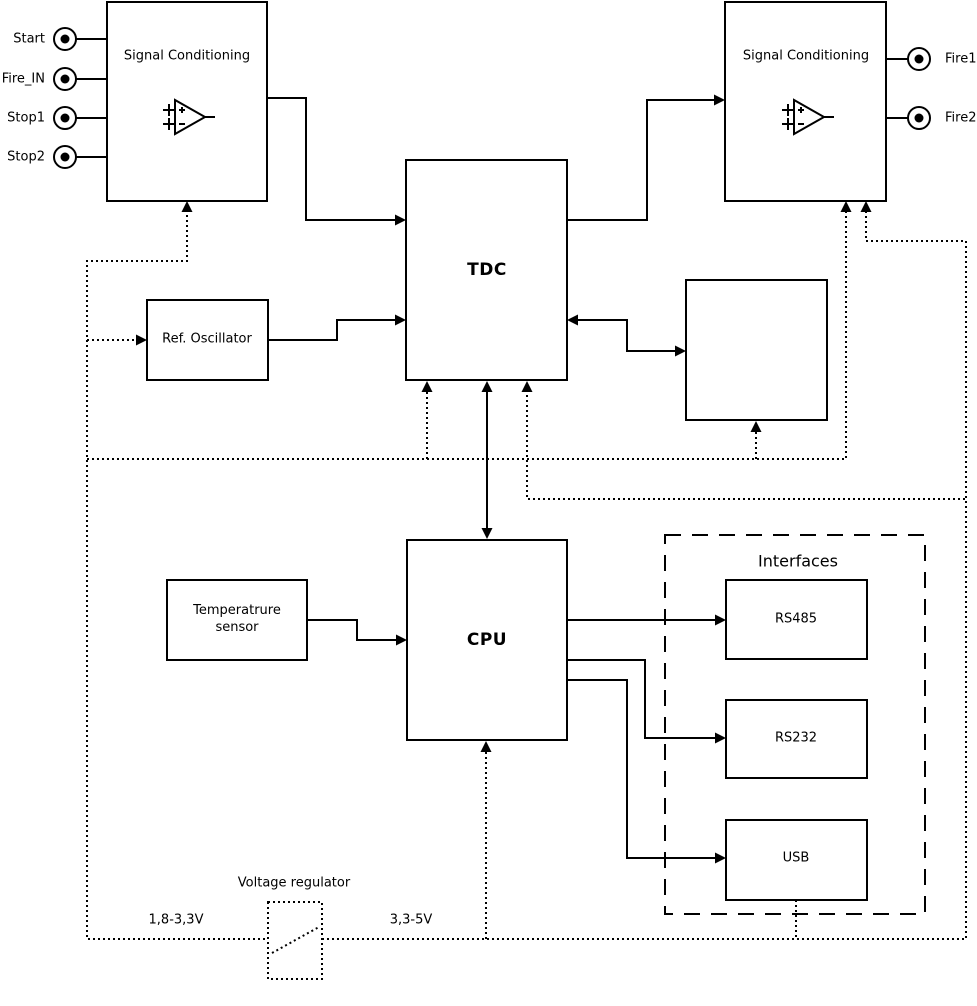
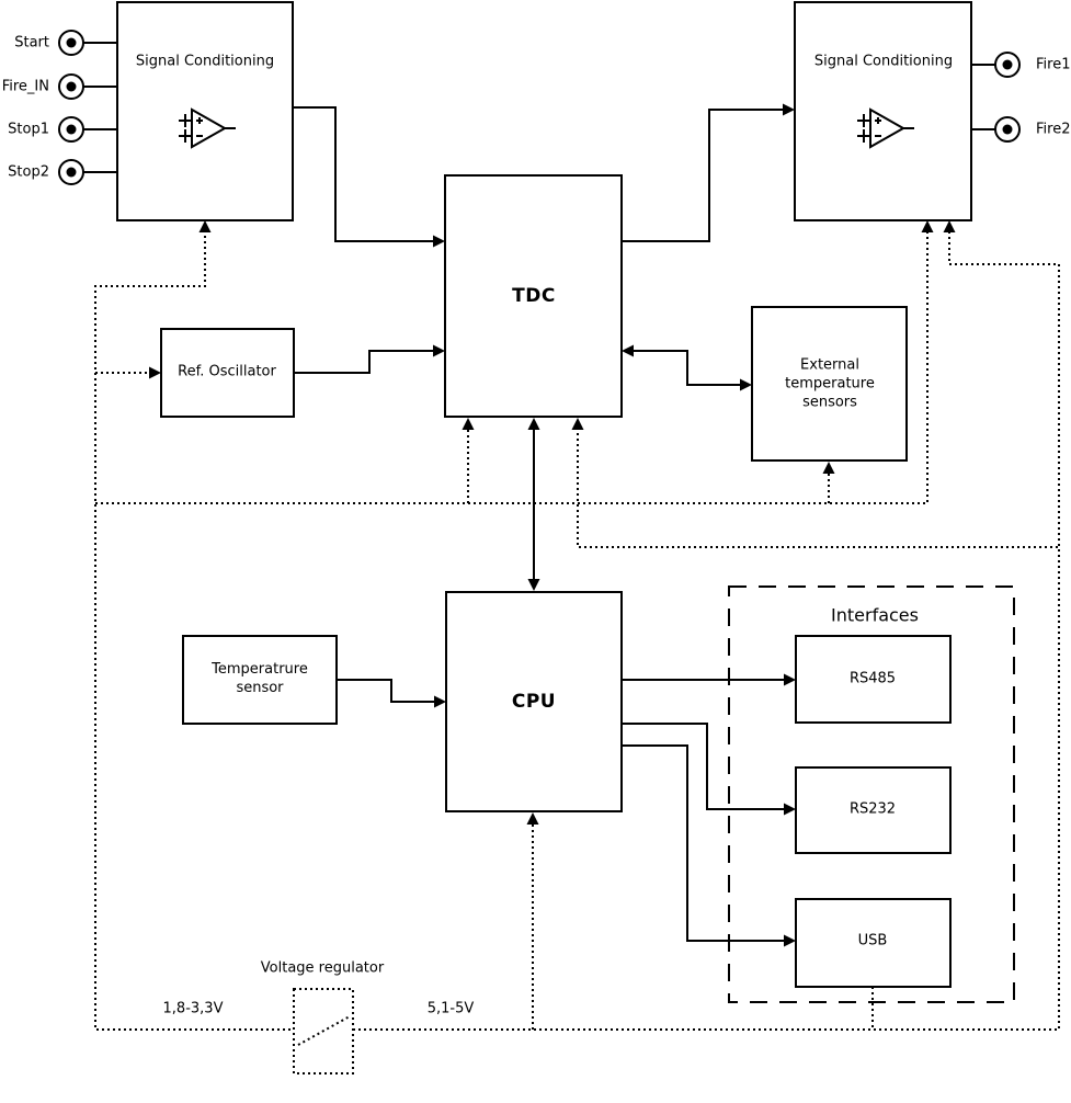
  Signal Conditioning
  Signal Conditioning
  TDC
  Ref. Oscillator
+ External
+ temperature
+ sensors
  CPU
  Temperatrure
  sensor
  Interfaces
  RS485
  RS232
  USB
  Voltage regulator
  1,8-3,3V
- 3,3-5V
+ 5,1-5V
  Start
  Fire_IN
  Stop1
  Stop2
  Fire1
  Fire2
